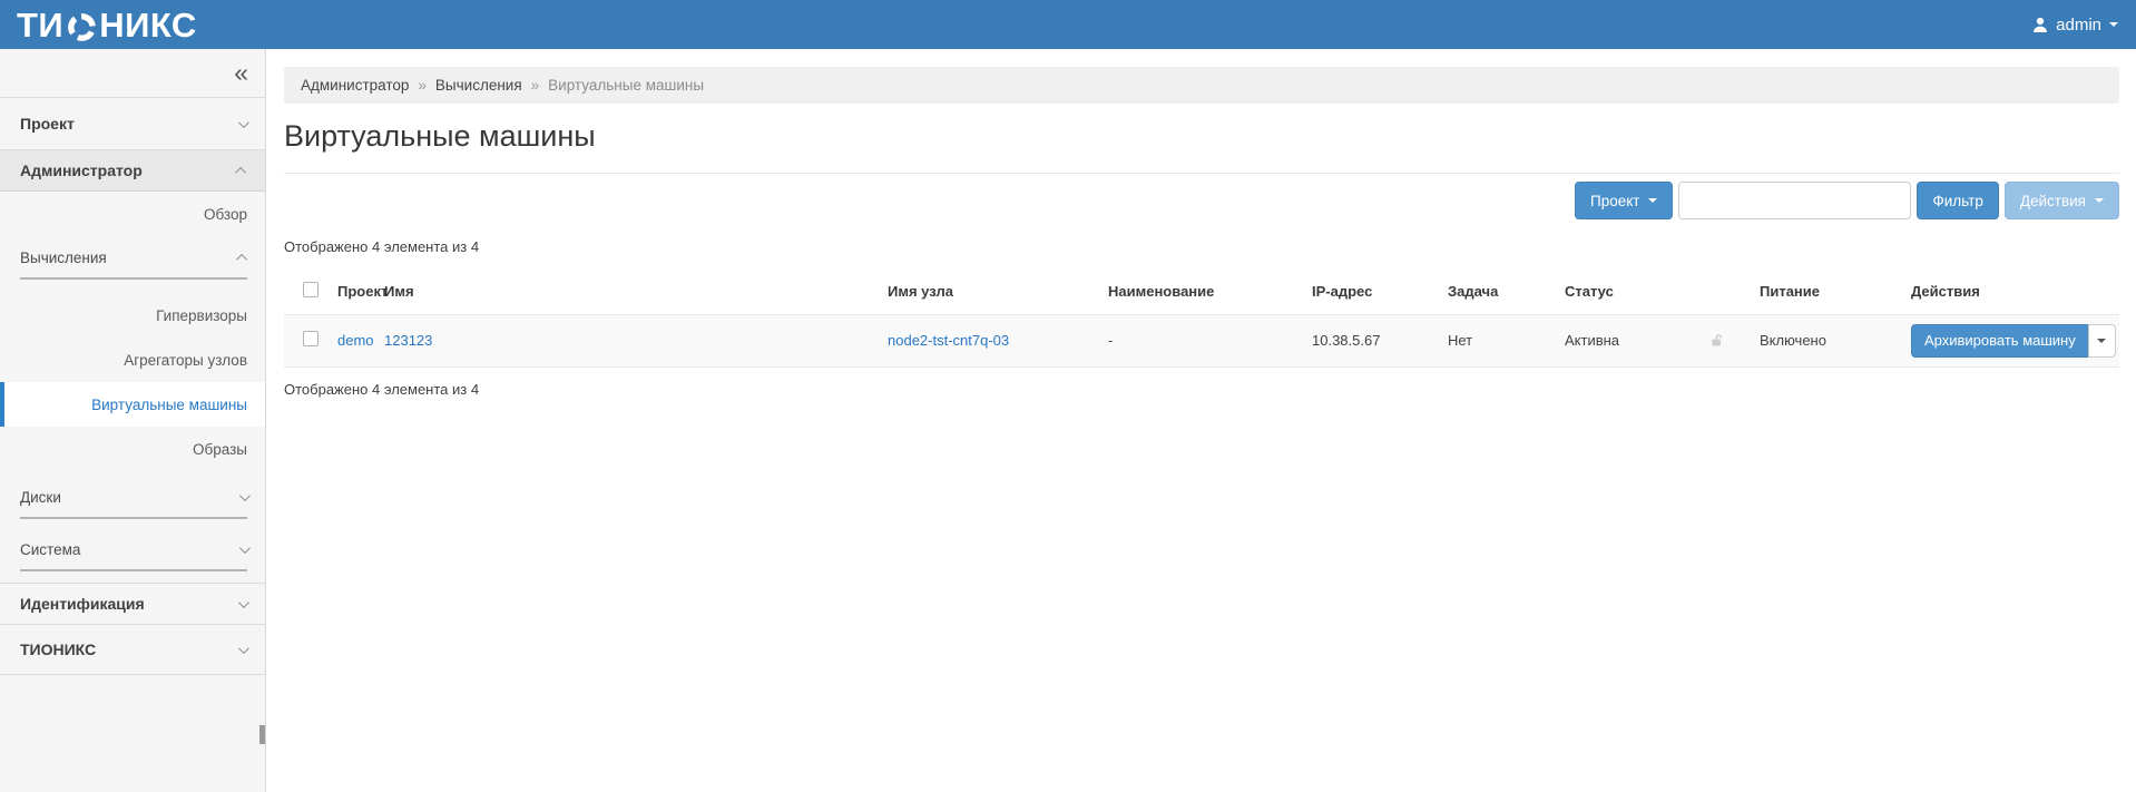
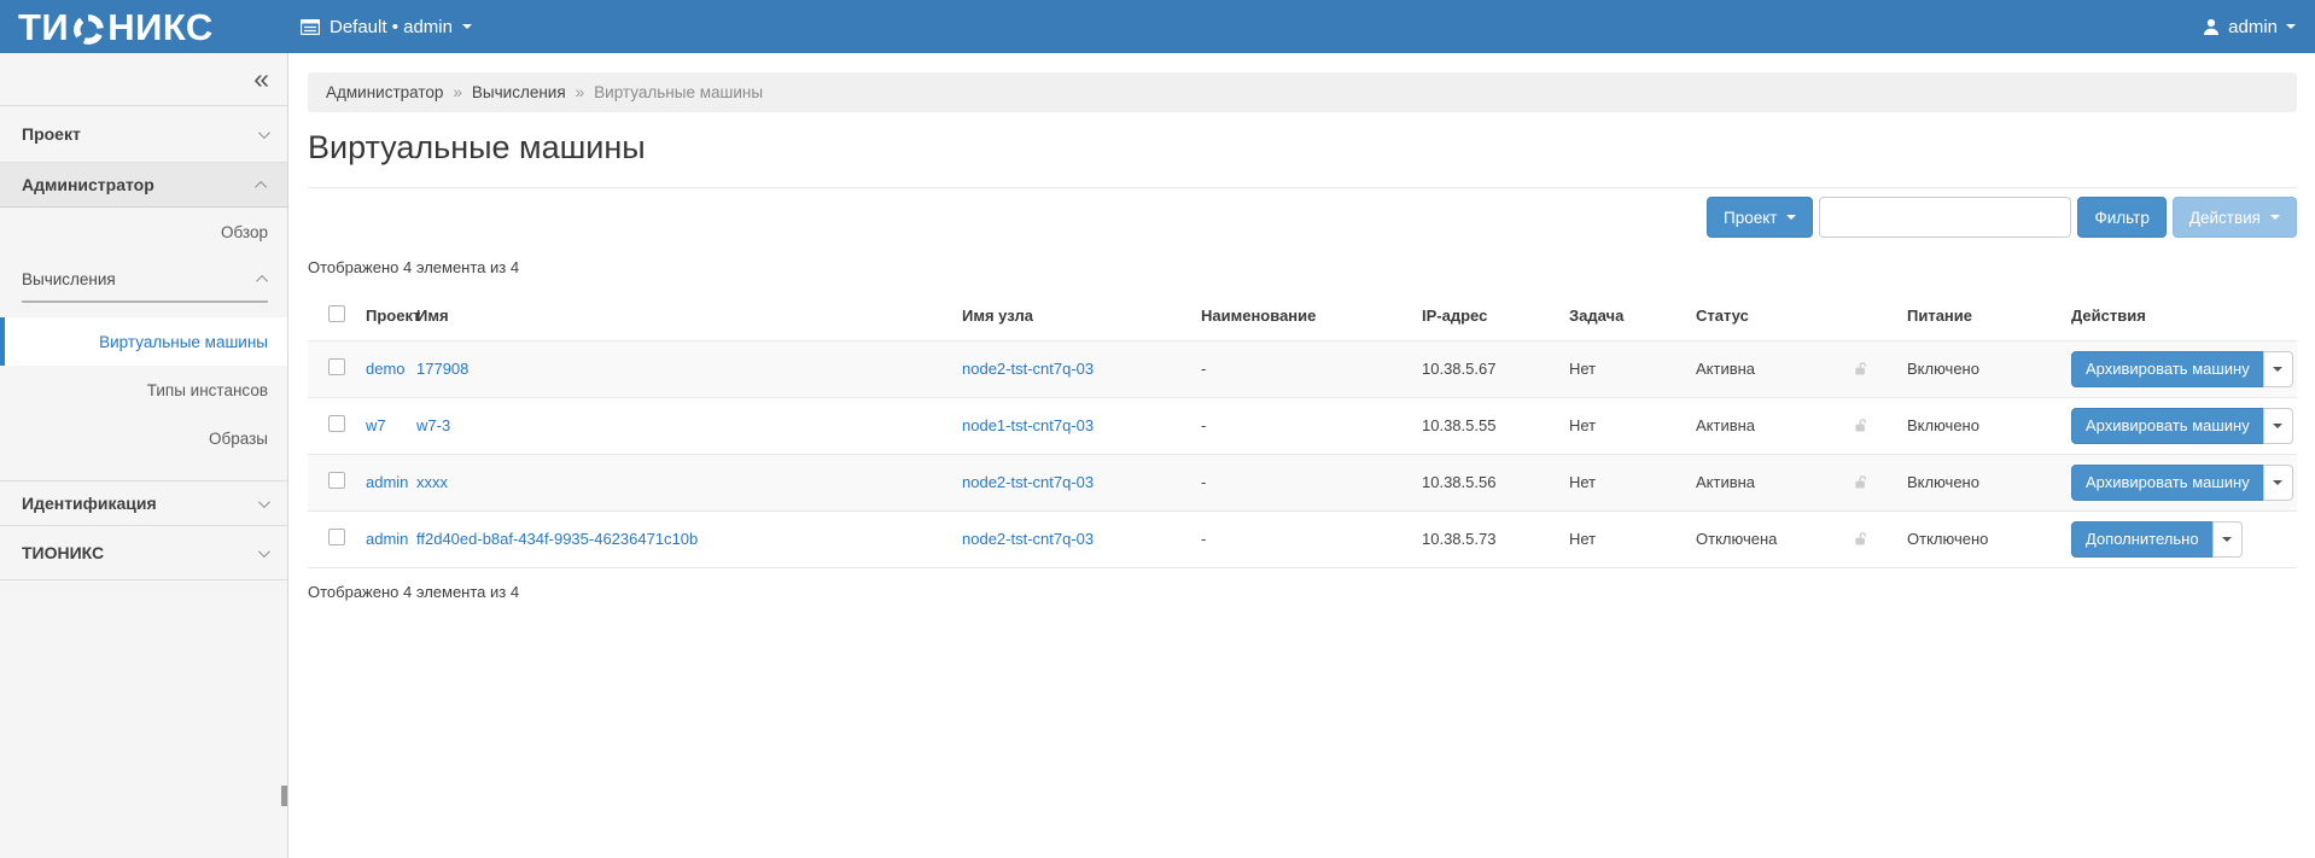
  ТИ
  НИКС
+ Default • admin
  admin
  «
  Проект
  Администратор
  Обзор
  Вычисления
- Гипервизоры
- Агрегаторы узлов
  Виртуальные машины
+ Типы инстансов
  Образы
- Диски
- Система
  Идентификация
  ТИОНИКС
  Администратор
  »
  Вычисления
  »
  Виртуальные машины
  Виртуальные машины
  Проект
  Фильтр
  Действия
  Отображено 4 элемента из 4
  	Проек	Имя	Имя узла	Наименование	IP-адрес	Задача	Статус		Питание	Действия
- 	demo	123123	node2-tst-cnt7q-03	-	10.38.5.67	Нет	Активна		Включено	Архивировать машину
+ 	demo	177908	node2-tst-cnt7q-03	-	10.38.5.67	Нет	Активна		Включено	Архивировать машину
+ 	w7	w7-3	node1-tst-cnt7q-03	-	10.38.5.55	Нет	Активна		Включено	Архивировать машину
+ 	admin	xxxx	node2-tst-cnt7q-03	-	10.38.5.56	Нет	Активна		Включено	Архивировать машину
+ 	admin	ff2d40ed-b8af-434f-9935-46236471c10b	node2-tst-cnt7q-03	-	10.38.5.73	Нет	Отключена		Отключено	Дополнительно
  Отображено 4 элемента из 4
